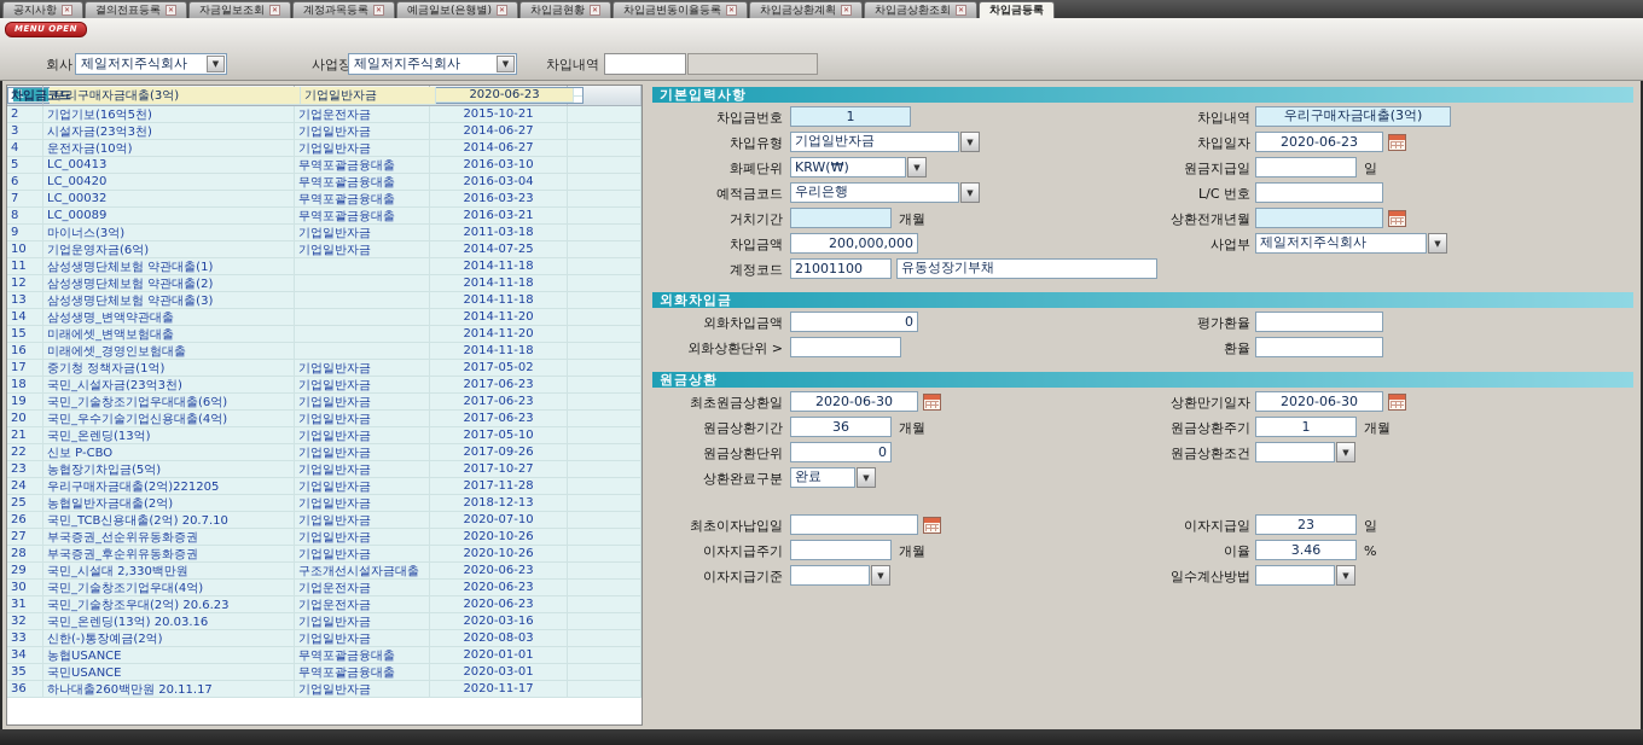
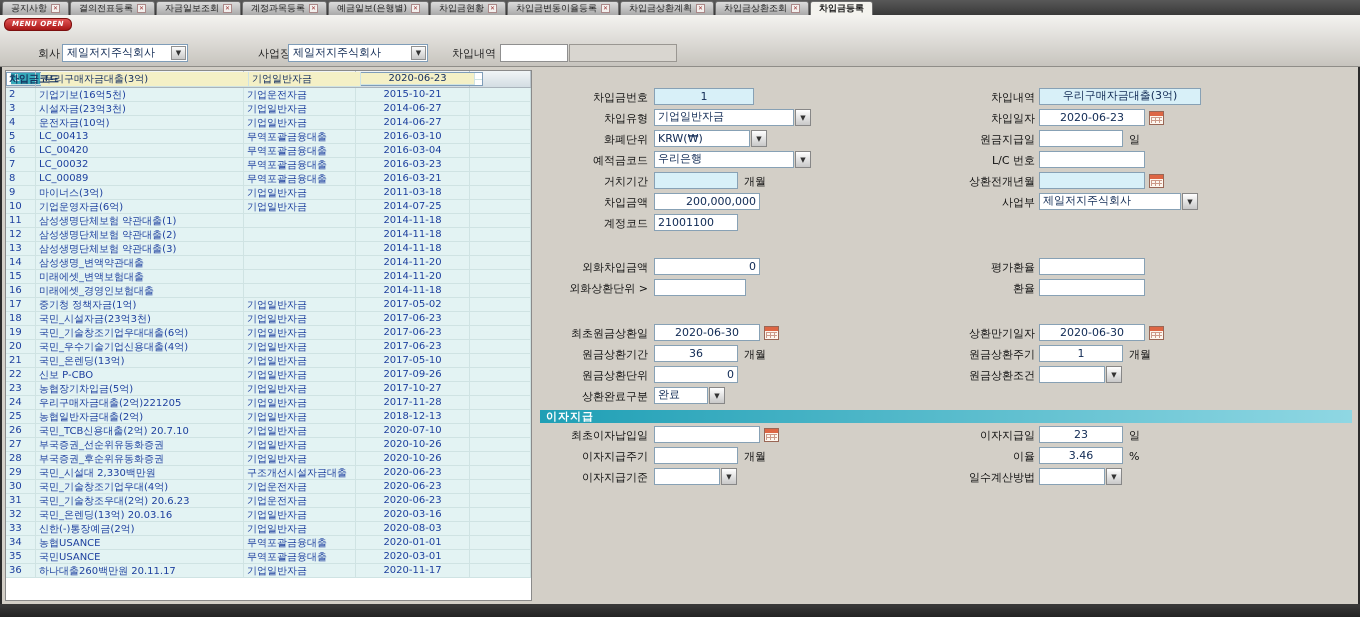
  공지사항
  결의전표등록
  자금일보조회
  계정과목등록
  예금일보(은행별)
  차입금현황
  차입금변동이율등록
  차입금상환계획
  차입금상환조회
  차입금등록
  MENU OPEN
  회사
  제일저지주식회사
  ▼
  사업장
  제일저지주식회사
  ▼
  차입내역
  차입금코드
  1
  우리구매자금대출(3억)
  기업일반자금
  2020-06-23
  2
  기업기보(16억5천)
  기업운전자금
  2015-10-21
  3
  시설자금(23억3천)
  기업일반자금
  2014-06-27
  4
  운전자금(10억)
  기업일반자금
  2014-06-27
  5
  LC_00413
  무역포괄금융대출
  2016-03-10
  6
  LC_00420
  무역포괄금융대출
  2016-03-04
  7
  LC_00032
  무역포괄금융대출
  2016-03-23
  8
  LC_00089
  무역포괄금융대출
  2016-03-21
  9
  마이너스(3억)
  기업일반자금
  2011-03-18
  10
  기업운영자금(6억)
  기업일반자금
  2014-07-25
  11
  삼성생명단체보험 약관대출(1)
  2014-11-18
  12
  삼성생명단체보험 약관대출(2)
  2014-11-18
  13
  삼성생명단체보험 약관대출(3)
  2014-11-18
  14
  삼성생명_변액약관대출
  2014-11-20
  15
  미래에셋_변액보험대출
  2014-11-20
  16
  미래에셋_경영인보험대출
  2014-11-18
  17
  중기청 정책자금(1억)
  기업일반자금
  2017-05-02
  18
  국민_시설자금(23억3천)
  기업일반자금
  2017-06-23
  19
  국민_기술창조기업우대대출(6억)
  기업일반자금
  2017-06-23
  20
  국민_우수기술기업신용대출(4억)
  기업일반자금
  2017-06-23
  21
  국민_온렌딩(13억)
  기업일반자금
  2017-05-10
  22
  신보 P-CBO
  기업일반자금
  2017-09-26
  23
  농협장기차입금(5억)
  기업일반자금
  2017-10-27
  24
  우리구매자금대출(2억)221205
  기업일반자금
  2017-11-28
  25
  농협일반자금대출(2억)
  기업일반자금
  2018-12-13
  26
  국민_TCB신용대출(2억) 20.7.10
  기업일반자금
  2020-07-10
  27
  부국증권_선순위유동화증권
  기업일반자금
  2020-10-26
  28
  부국증권_후순위유동화증권
  기업일반자금
  2020-10-26
  29
  국민_시설대 2,330백만원
  구조개선시설자금대출
  2020-06-23
  30
  국민_기술창조기업우대(4억)
  기업운전자금
  2020-06-23
  31
  국민_기술창조우대(2억) 20.6.23
  기업운전자금
  2020-06-23
  32
  국민_온렌딩(13억) 20.03.16
  기업일반자금
  2020-03-16
  33
  신한(-)통장예금(2억)
  기업일반자금
  2020-08-03
  34
  농협USANCE
  무역포괄금융대출
  2020-01-01
  35
  국민USANCE
  무역포괄금융대출
  2020-03-01
  36
  하나대출260백만원 20.11.17
  기업일반자금
  2020-11-17
- 기본입력사항
  차입금번호
  1
  차입내역
  우리구매자금대출(3억)
  차입유형
  기업일반자금
  ▼
  차입일자
  2020-06-23
  화폐단위
  KRW(₩)
  ▼
  원금지급일
  일
  예적금코드
  우리은행
  ▼
  L/C 번호
  거치기간
  개월
  상환전개년월
  차입금액
  200,000,000
  사업부
  제일저지주식회사
  ▼
  계정코드
  21001100
- 유동성장기부채
- 외화차입금
  외화차입금액
  0
  평가환율
  외화상환단위 >
  환율
- 원금상환
  최초원금상환일
  2020-06-30
  상환만기일자
  2020-06-30
  원금상환기간
  36
  개월
  원금상환주기
  1
  개월
  원금상환단위
  0
  원금상환조건
  ▼
  상환완료구분
  완료
  ▼
+ 이자지급
  최초이자납입일
  이자지급일
  23
  일
  이자지급주기
  개월
  이율
  3.46
  %
  이자지급기준
  ▼
  일수계산방법
  ▼
